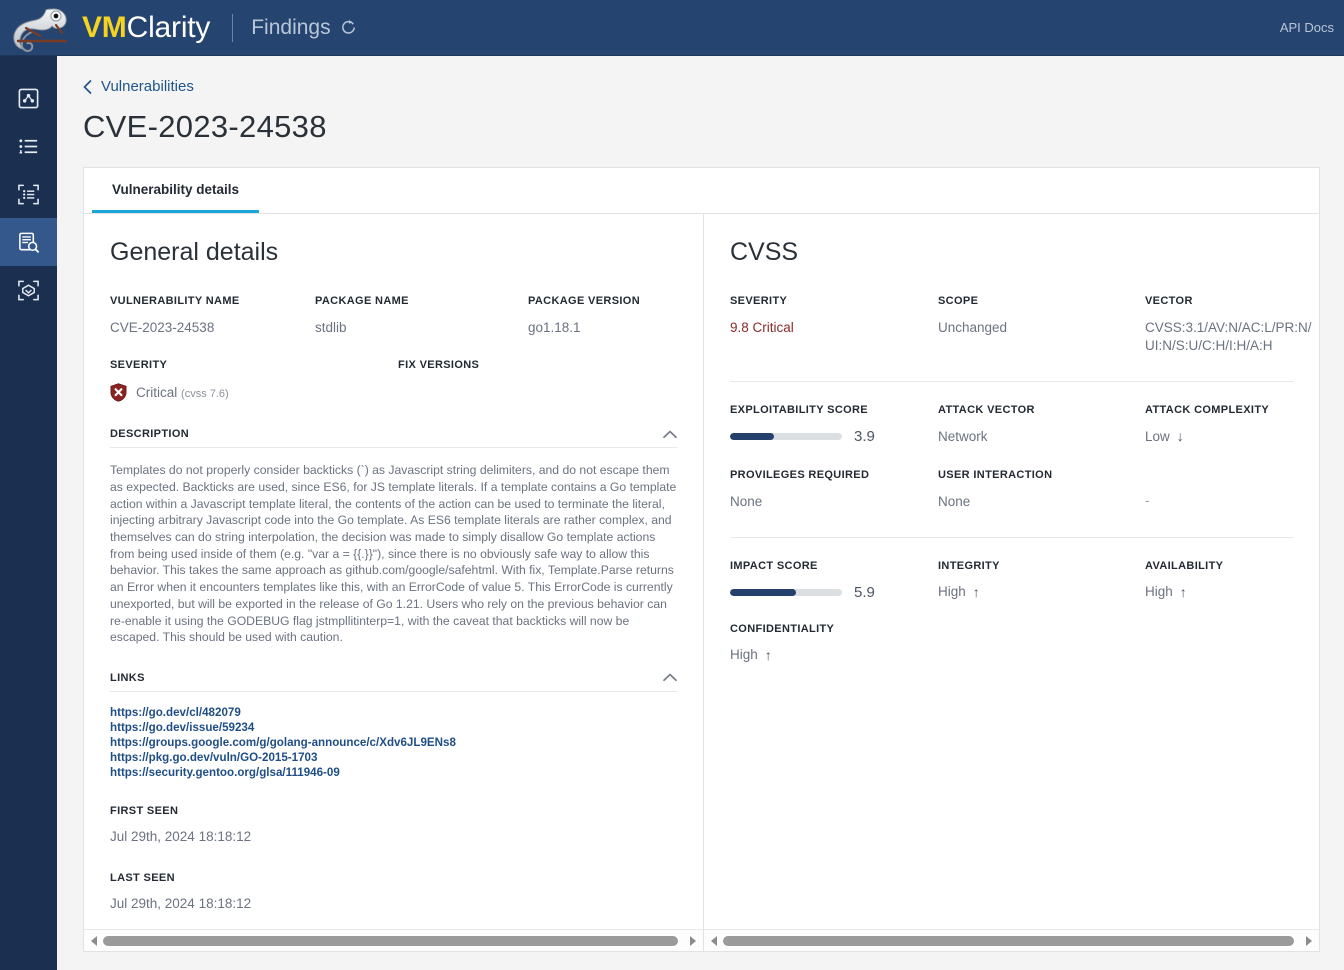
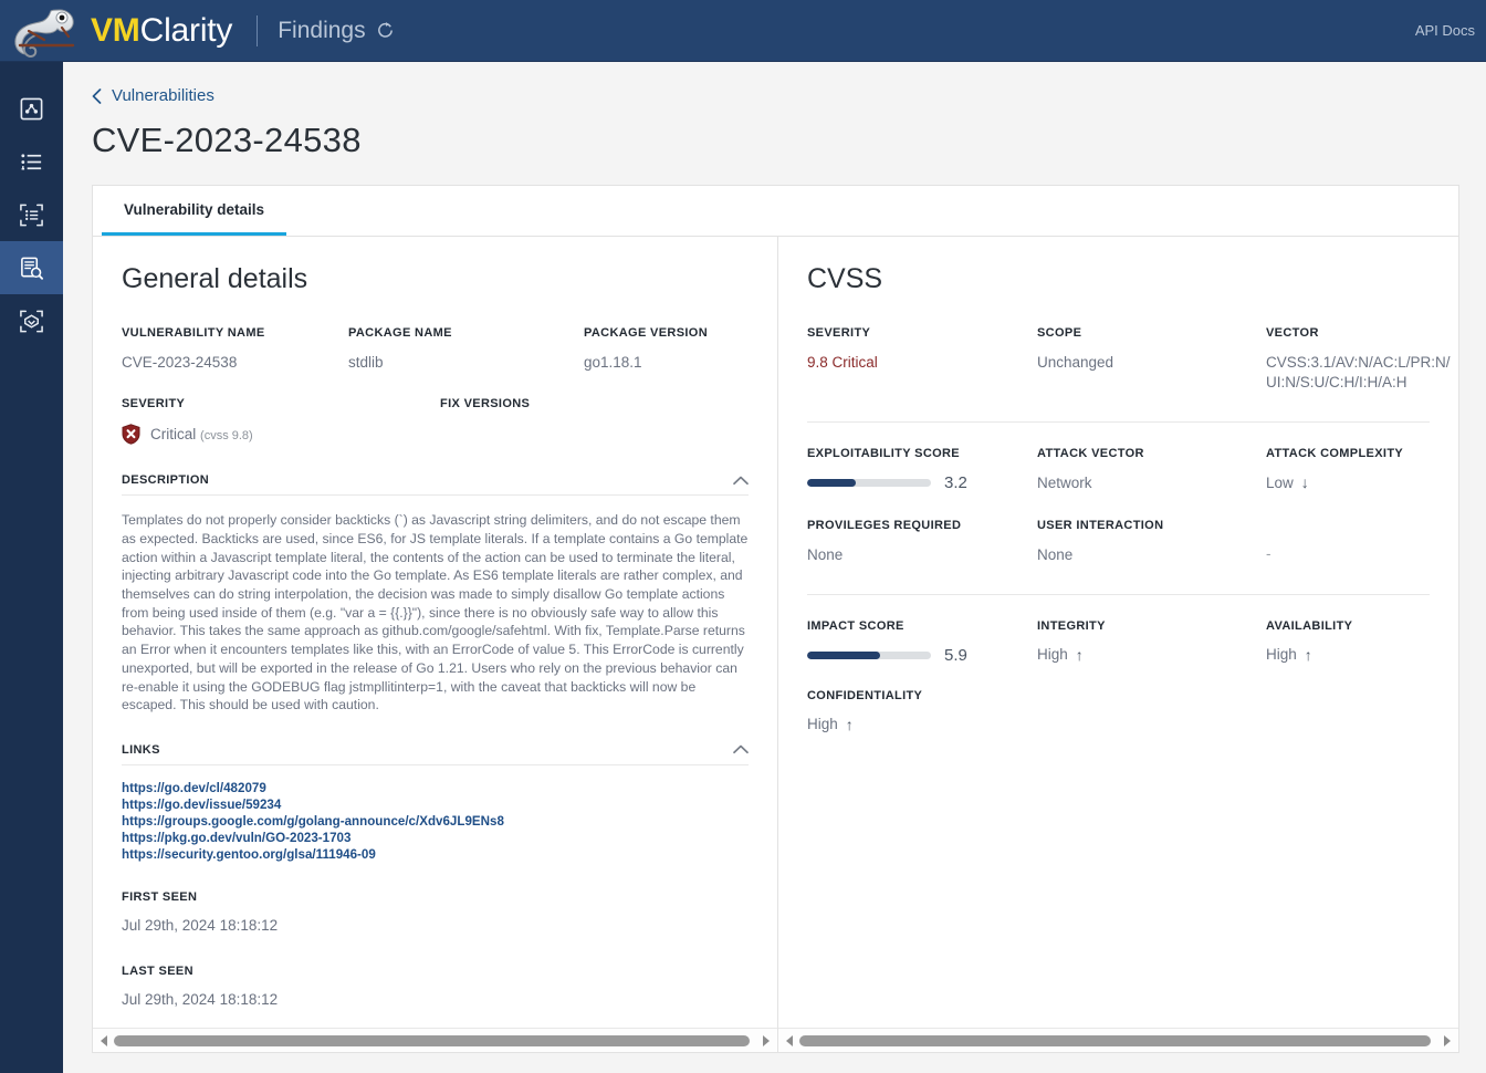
  VM
  Clarity
  Findings
  API Docs
  Vulnerabilities
  CVE-2023-24538
  Vulnerability details
  General details
  VULNERABILITY NAME
  CVE-2023-24538
  PACKAGE NAME
  stdlib
  PACKAGE VERSION
  go1.18.1
  SEVERITY
- Critical (cvss 7.6)
+ Critical (cvss 9.8)
  FIX VERSIONS
  DESCRIPTION
  Templates do not properly consider backticks (`) as Javascript string delimiters, and do not escape them as expected. Backticks are used, since ES6, for JS template literals. If a template contains a Go template action within a Javascript template literal, the contents of the action can be used to terminate the literal, injecting arbitrary Javascript code into the Go template. As ES6 template literals are rather complex, and themselves can do string interpolation, the decision was made to simply disallow Go template actions from being used inside of them (e.g. "var a = {{.}}"), since there is no obviously safe way to allow this behavior. This takes the same approach as github.com/google/safehtml. With fix, Template.Parse returns an Error when it encounters templates like this, with an ErrorCode of value 5. This ErrorCode is currently unexported, but will be exported in the release of Go 1.21. Users who rely on the previous behavior can re-enable it using the GODEBUG flag jstmpllitinterp=1, with the caveat that backticks will now be escaped. This should be used with caution.
  LINKS
  https://go.dev/cl/482079
  https://go.dev/issue/59234
  https://groups.google.com/g/golang-announce/c/Xdv6JL9ENs8
- https://pkg.go.dev/vuln/GO-2015-1703
+ https://pkg.go.dev/vuln/GO-2023-1703
  https://security.gentoo.org/glsa/111946-09
  FIRST SEEN
  Jul 29th, 2024 18:18:12
  LAST SEEN
  Jul 29th, 2024 18:18:12
  CVSS
  SEVERITY
  9.8 Critical
  SCOPE
  Unchanged
  VECTOR
  CVSS:3.1/AV:N/AC:L/PR:N/UI:N/S:U/C:H/I:H/A:H
  EXPLOITABILITY SCORE
- 3.9
+ 3.2
  ATTACK VECTOR
  Network
  ATTACK COMPLEXITY
  Low
  ↓
  PROVILEGES REQUIRED
  None
  USER INTERACTION
  None
  -
  IMPACT SCORE
  5.9
  INTEGRITY
  High
  ↑
  AVAILABILITY
  High
  ↑
  CONFIDENTIALITY
  High
  ↑
